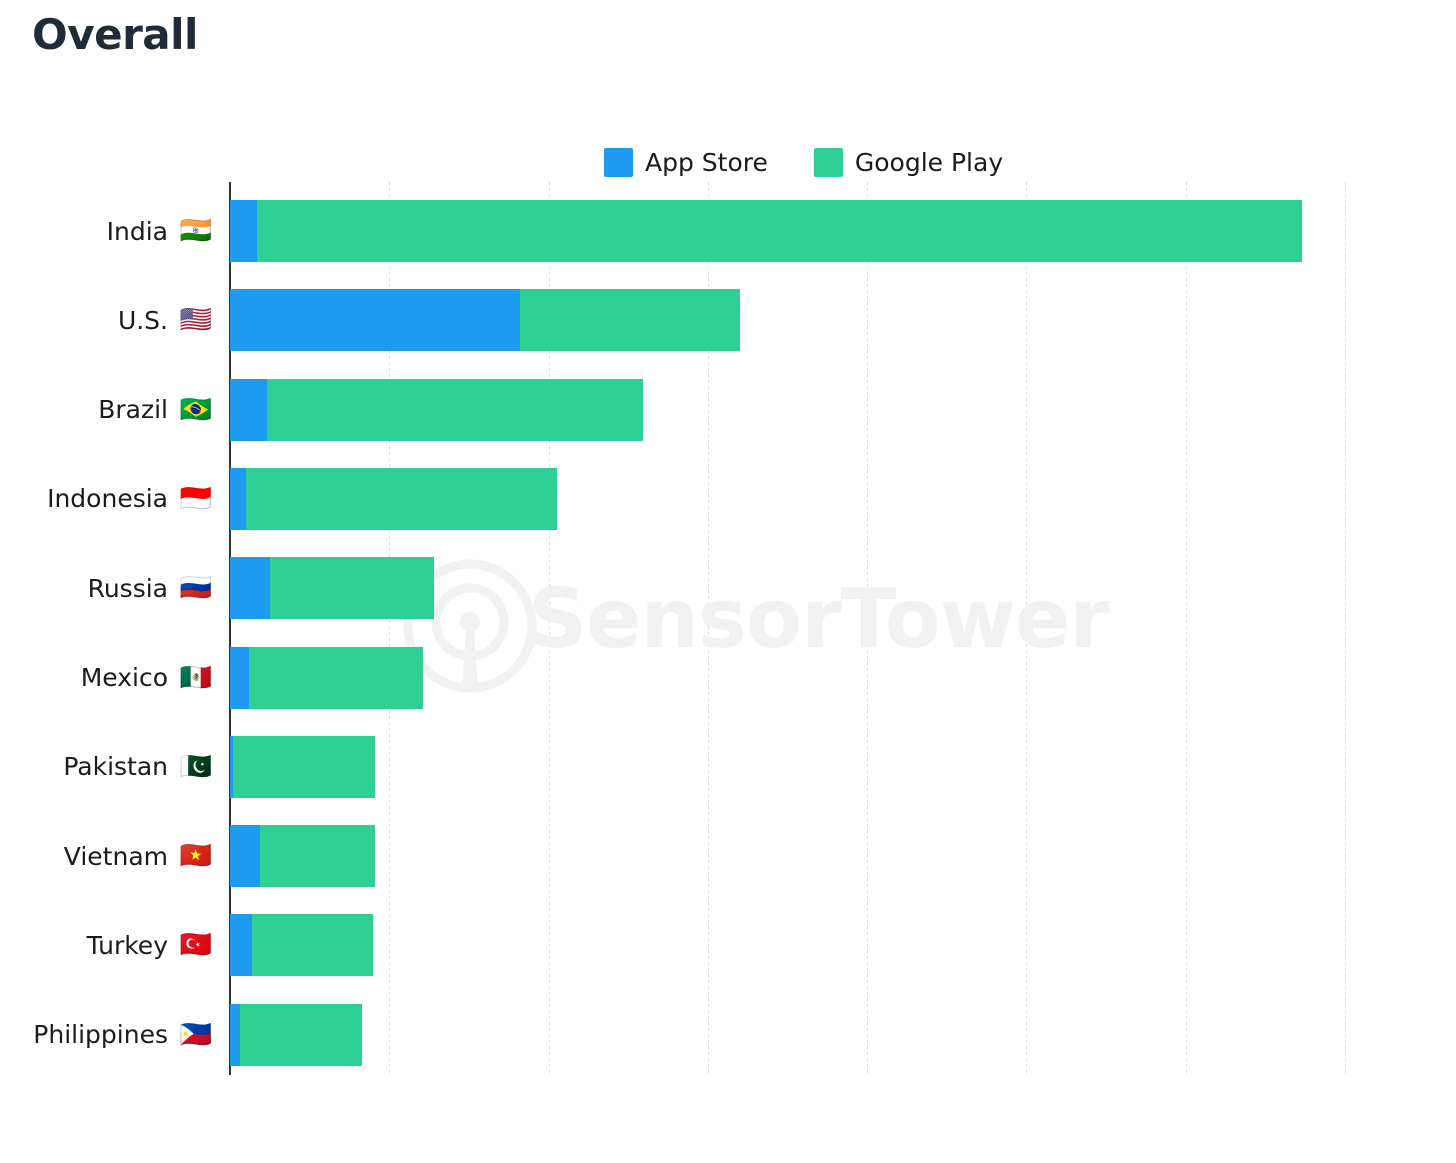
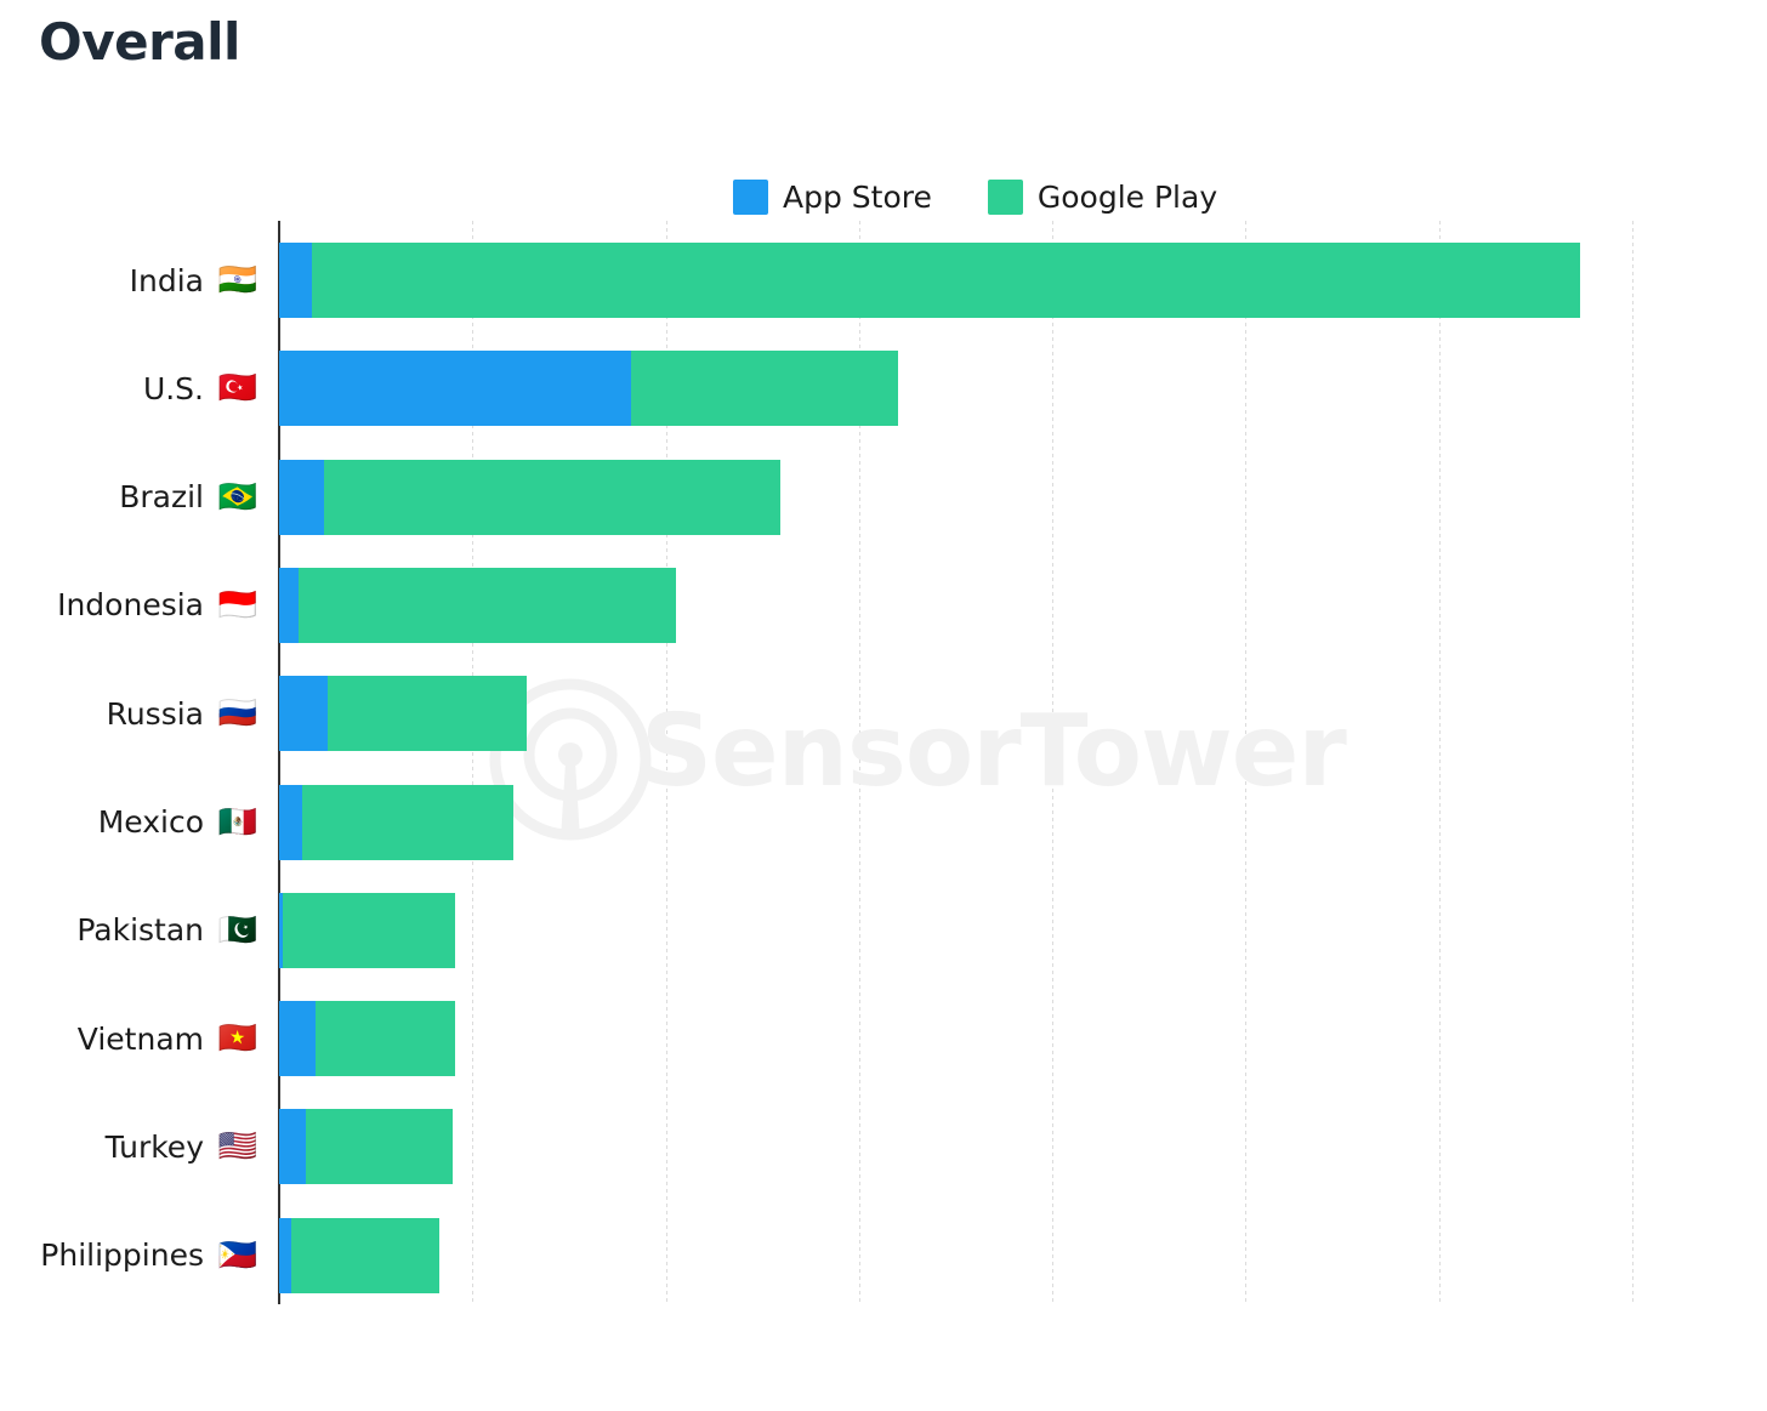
  Overall
  App Store
  Google Play
  SensorTower
  India
  🇮🇳
  U.S.
- 🇺🇸
+ 🇹🇷
  Brazil
  🇧🇷
  Indonesia
  🇮🇩
  Russia
  🇷🇺
  Mexico
  🇲🇽
  Pakistan
  🇵🇰
  Vietnam
  🇻🇳
  Turkey
- 🇹🇷
+ 🇺🇸
  Philippines
  🇵🇭
